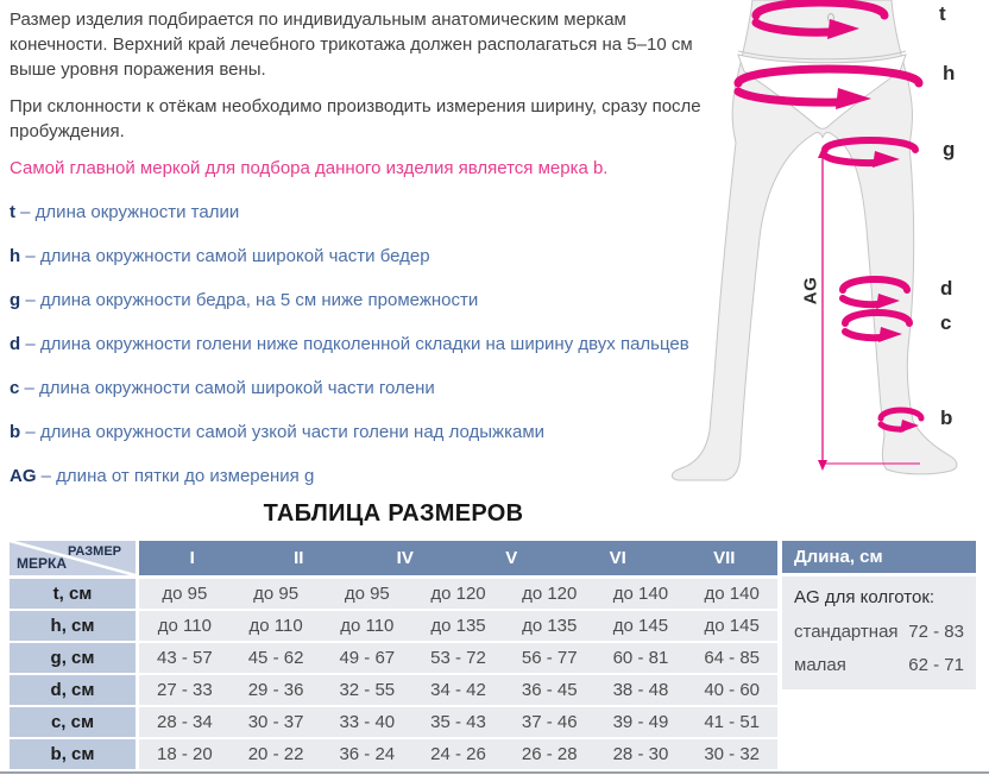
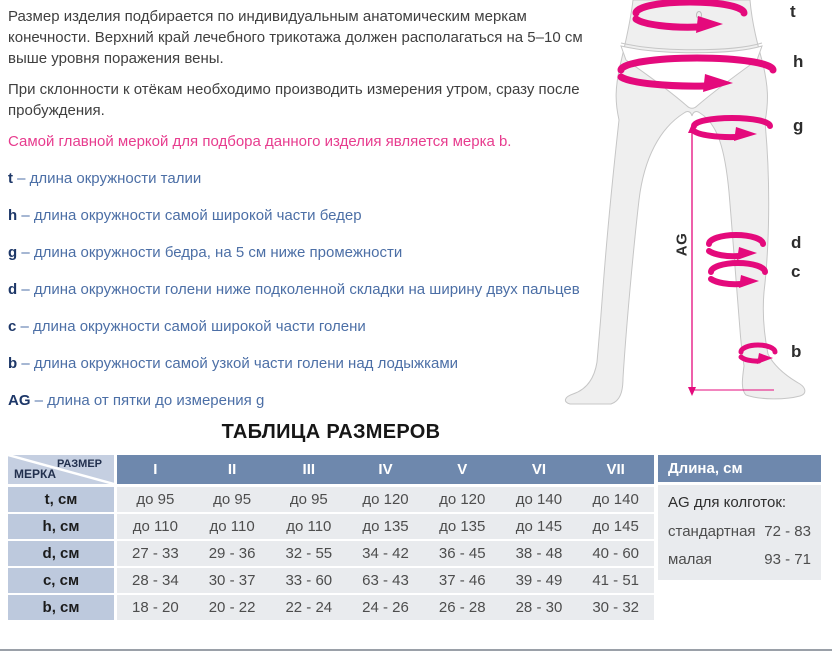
  Размер изделия подбирается по индивидуальным анатомическим меркам конечности. Верхний край лечебного трикотажа должен располагаться на 5–10 см выше уровня поражения вены.
- При склонности к отёкам необходимо производить измерения ширину, сразу после пробуждения.
+ При склонности к отёкам необходимо производить измерения утром, сразу после пробуждения.
  Самой главной меркой для подбора данного изделия является мерка b.
  t – длина окружности талии
  h – длина окружности самой широкой части бедер
  g – длина окружности бедра, на 5 см ниже промежности
  d – длина окружности голени ниже подколенной складки на ширину двух пальцев
  c – длина окружности самой широкой части голени
  b – длина окружности самой узкой части голени над лодыжками
  AG – длина от пятки до измерения g
  t
  h
  g
  d
  c
  b
  ТАБЛИЦА РАЗМЕРОВ
  РАЗМЕР
  МЕРКА
  I
  II
+ III
  IV
  V
  VI
  VII
  t, см
  до 95
  до 95
  до 95
  до 120
  до 120
  до 140
  до 140
  h, см
  до 110
  до 110
  до 110
  до 135
  до 135
  до 145
  до 145
- g, см
- 43 - 57
- 45 - 62
- 49 - 67
- 53 - 72
- 56 - 77
- 60 - 81
- 64 - 85
  d, см
  27 - 33
  29 - 36
  32 - 55
  34 - 42
  36 - 45
  38 - 48
  40 - 60
  c, см
  28 - 34
  30 - 37
- 33 - 40
+ 33 - 60
- 35 - 43
+ 63 - 43
  37 - 46
  39 - 49
  41 - 51
  b, см
  18 - 20
  20 - 22
- 36 - 24
+ 22 - 24
  24 - 26
  26 - 28
  28 - 30
  30 - 32
  Длина, см
  AG для колготок:
  стандартная
  72 - 83
  малая
- 62 - 71
+ 93 - 71
